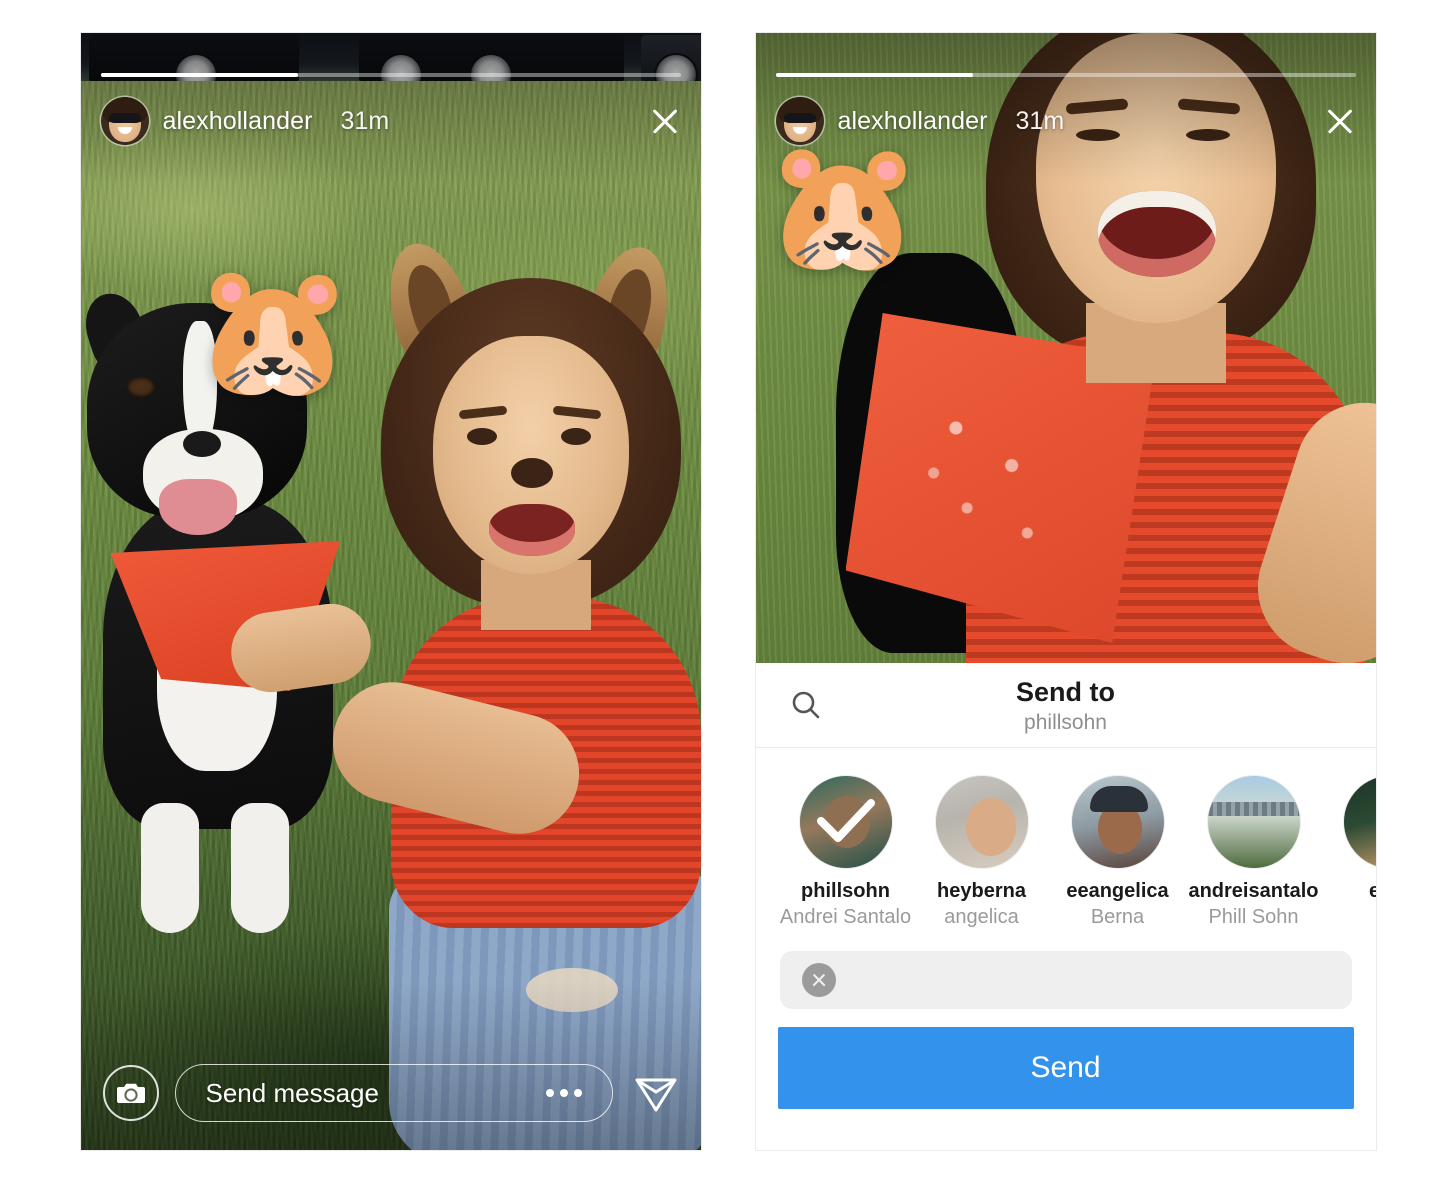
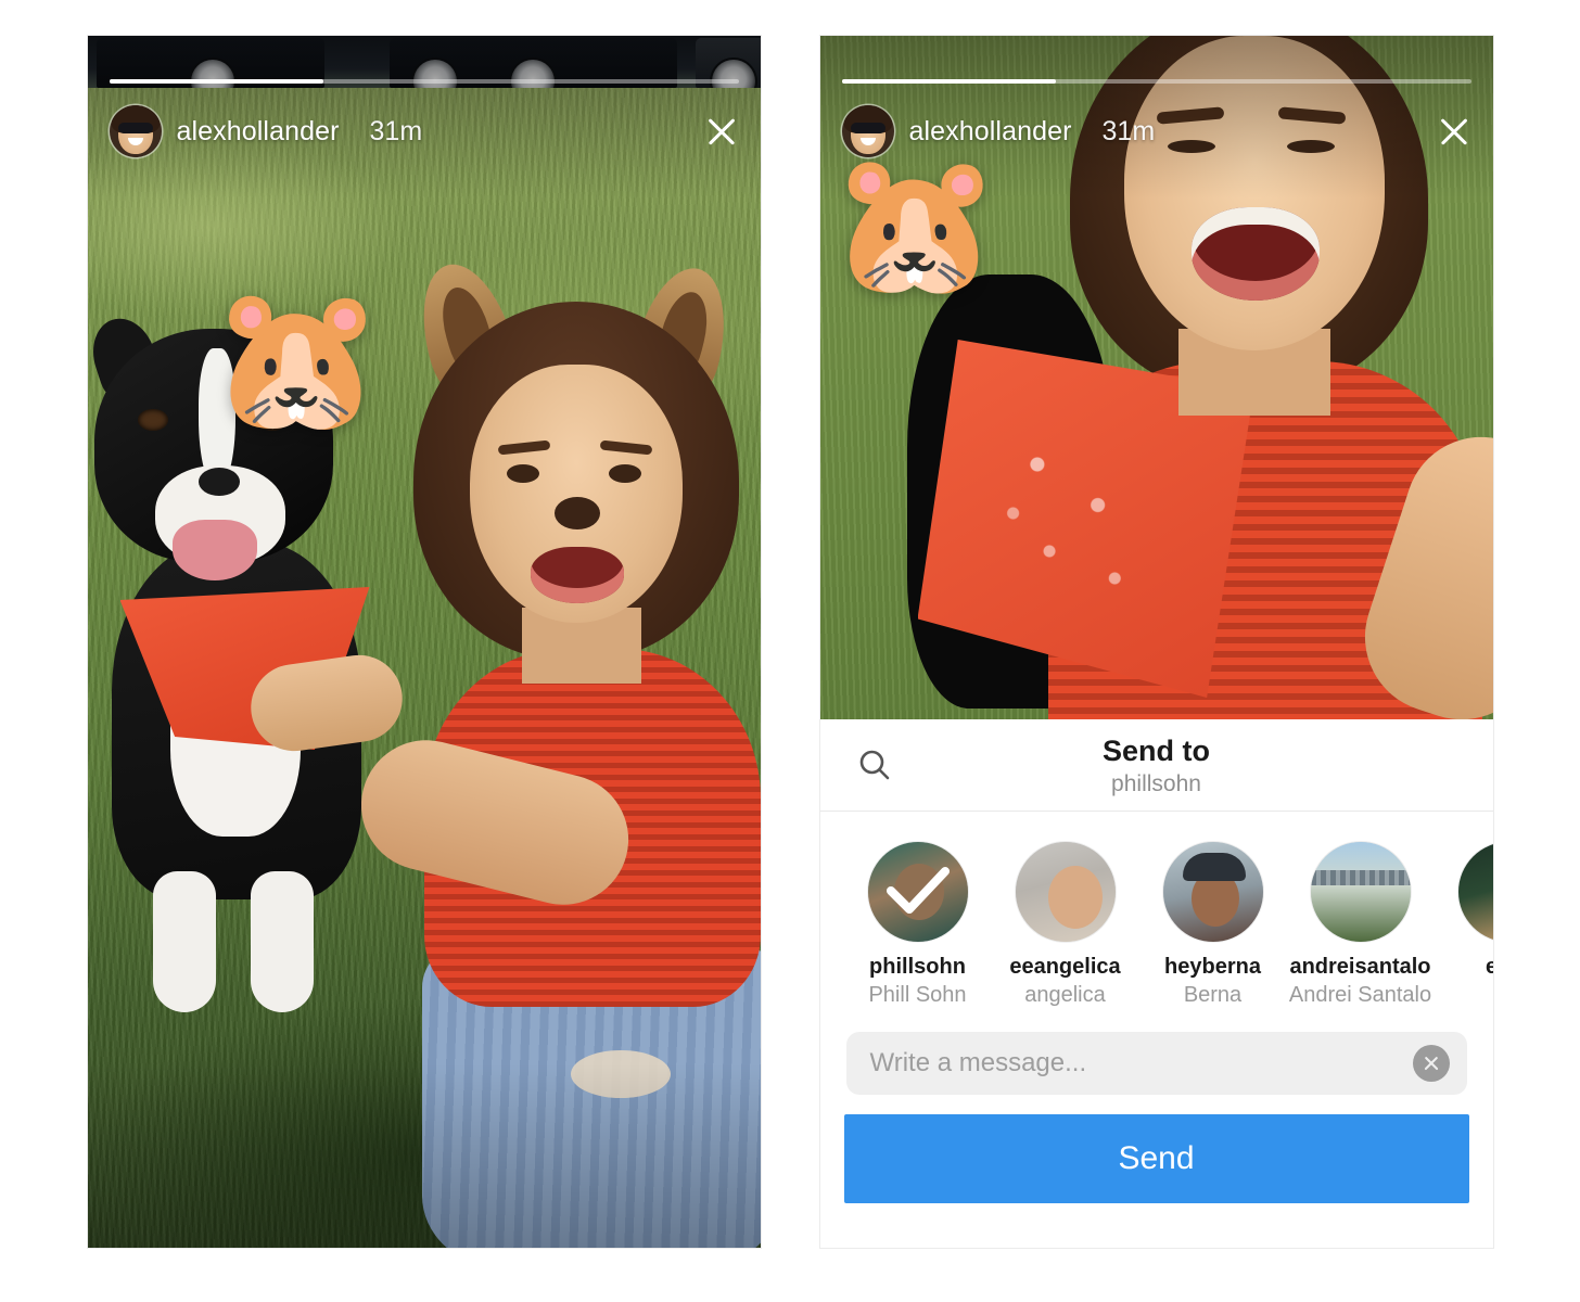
  🐹
  alexhollander
  31m
- Send message
  🐹
  alexhollander
  31m
  Send to
  phillsohn
  phillsohn
- Andrei Santalo
+ Phill Sohn
- heyberna
+ eeangelica
  angelica
- eeangelica
+ heyberna
  Berna
  andreisantalo
- Phill Sohn
+ Andrei Santalo
+ Write a message...
  Send
